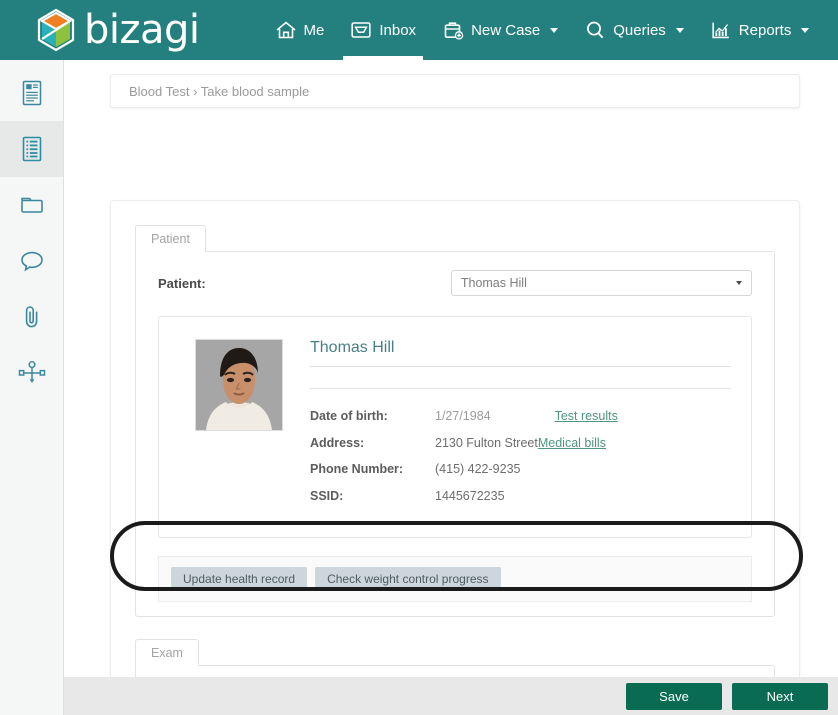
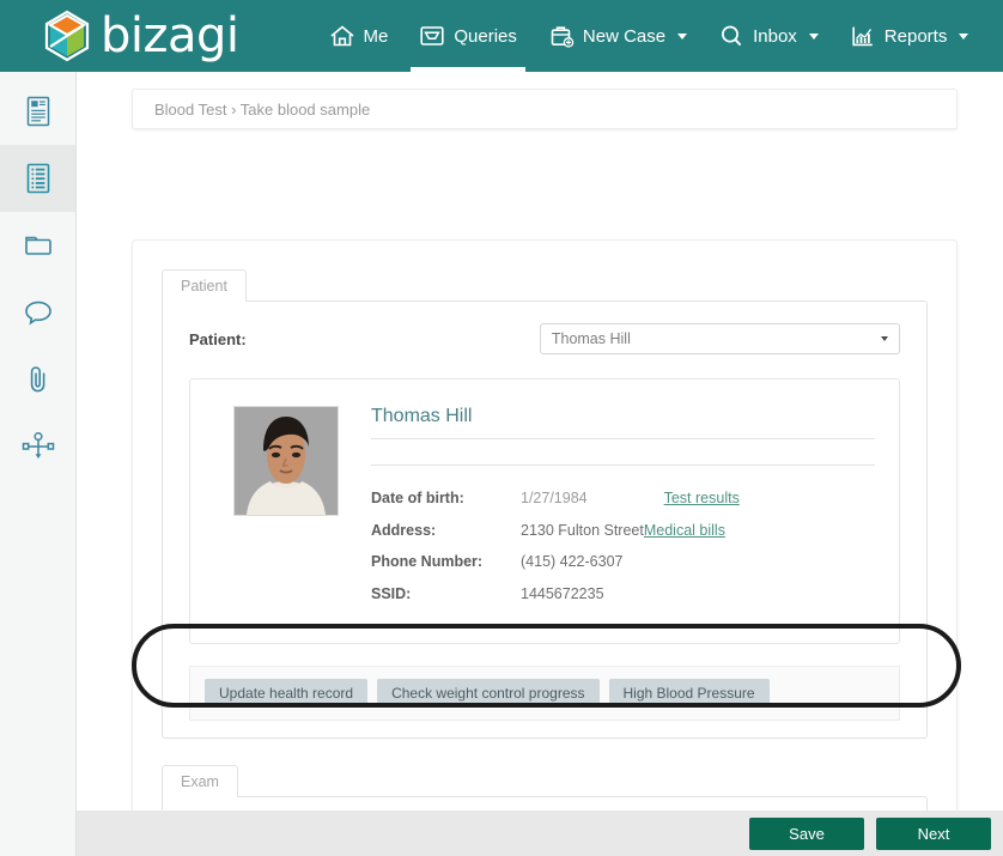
  bizagi
  Me
- Inbox
+ Queries
  New Case
- Queries
+ Inbox
  Reports
  Blood Test › Take blood sample
  Patient
  Patient:
  Thomas Hill
  Thomas Hill
  Date of birth:
  1/27/1984
  Test results
  Address:
  2130 Fulton Street
  Medical bills
  Phone Number:
- (415) 422-9235
+ (415) 422-6307
  SSID:
  1445672235
  Update health record
  Check weight control progress
+ High Blood Pressure
  Exam
  Save
  Next
